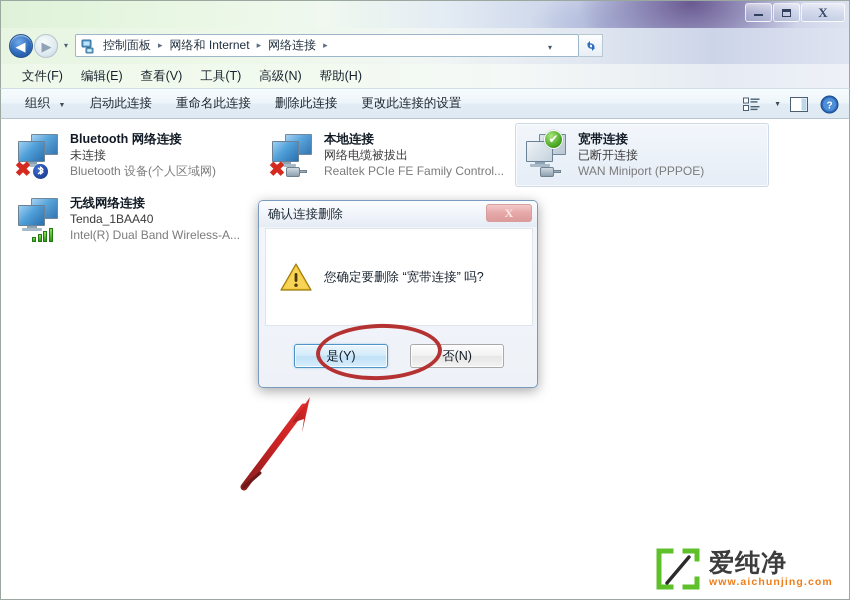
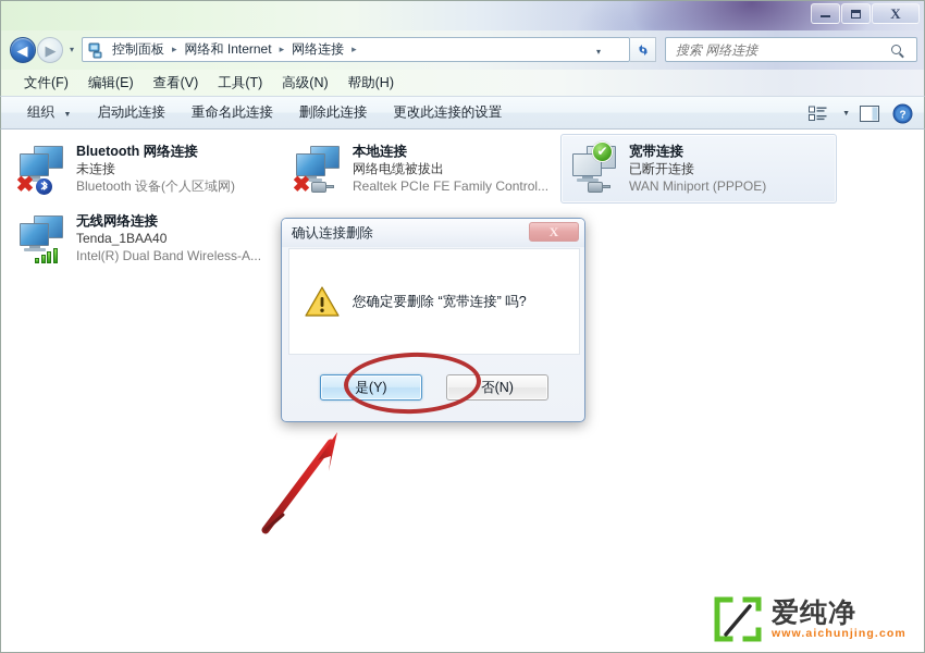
  X
  ◀
  ▶
  ▾
  控制面板
  ▸
  网络和 Internet
  ▸
  网络连接
  ▸
  ▾
+ 搜索 网络连接
  文件(F)
  编辑(E)
  查看(V)
  工具(T)
  高级(N)
  帮助(H)
  启动此连接
  重命名此连接
  删除此连接
  更改此连接的设置
  ?
  ✖
  Bluetooth 网络连接
  未连接
  Bluetooth 设备(个人区域网)
  ✖
  本地连接
  网络电缆被拔出
  Realtek PCIe FE Family Control...
  ✔
  宽带连接
  已断开连接
  WAN Miniport (PPPOE)
  无线网络连接
  Tenda_1BAA40
  Intel(R) Dual Band Wireless-A...
  确认连接删除
  X
  您确定要删除 “宽带连接” 吗?
  是(Y)
  否(N)
  爱纯净
  www.aichunjing.com
